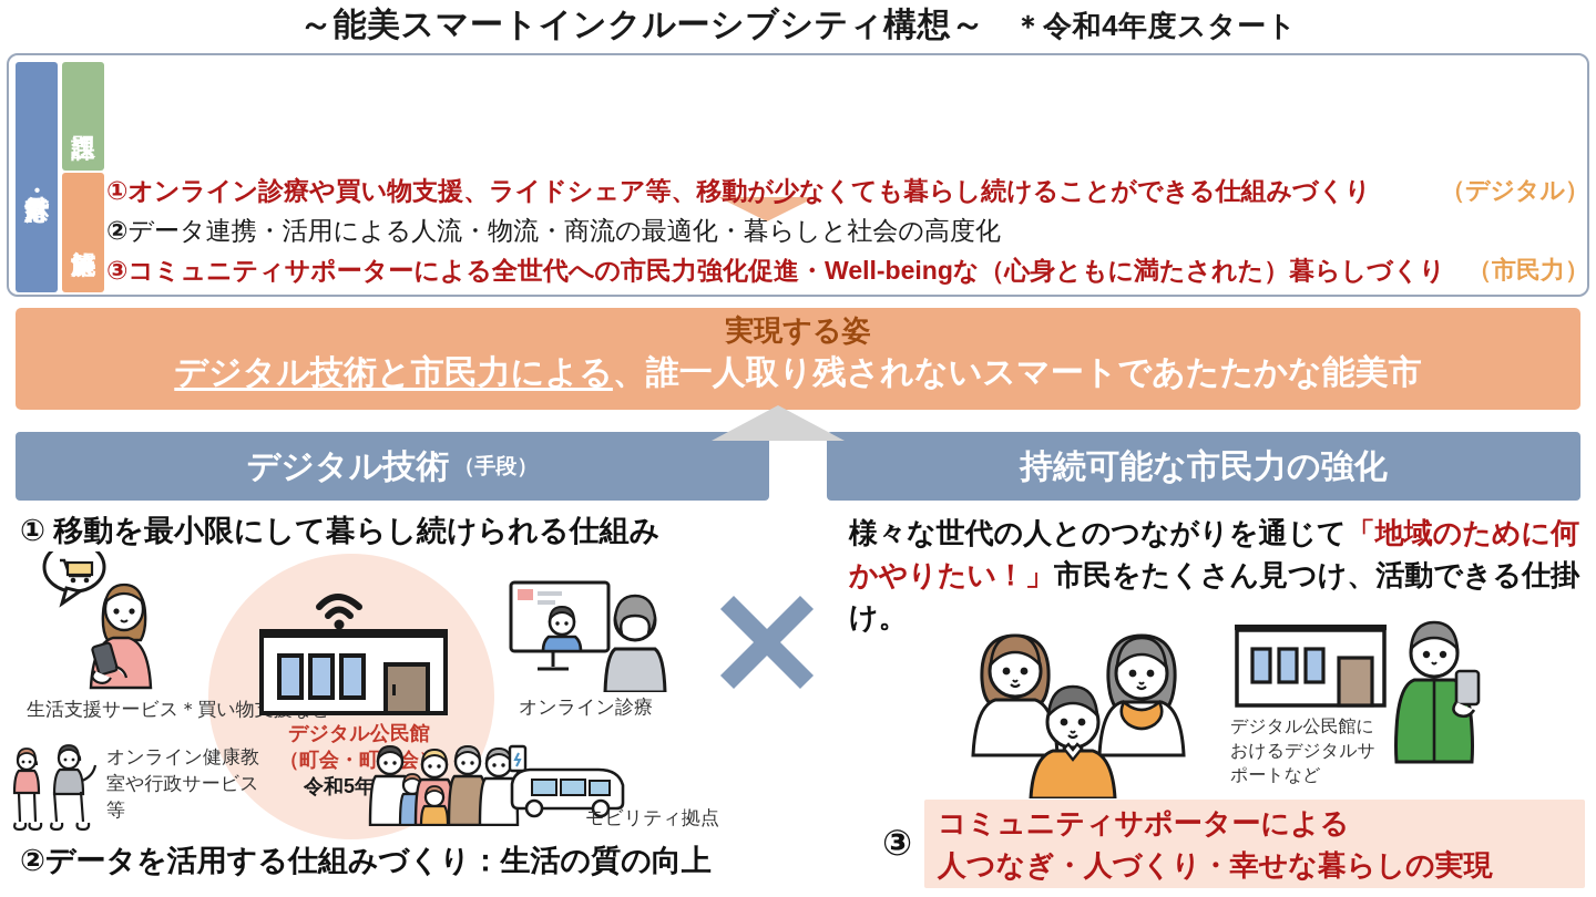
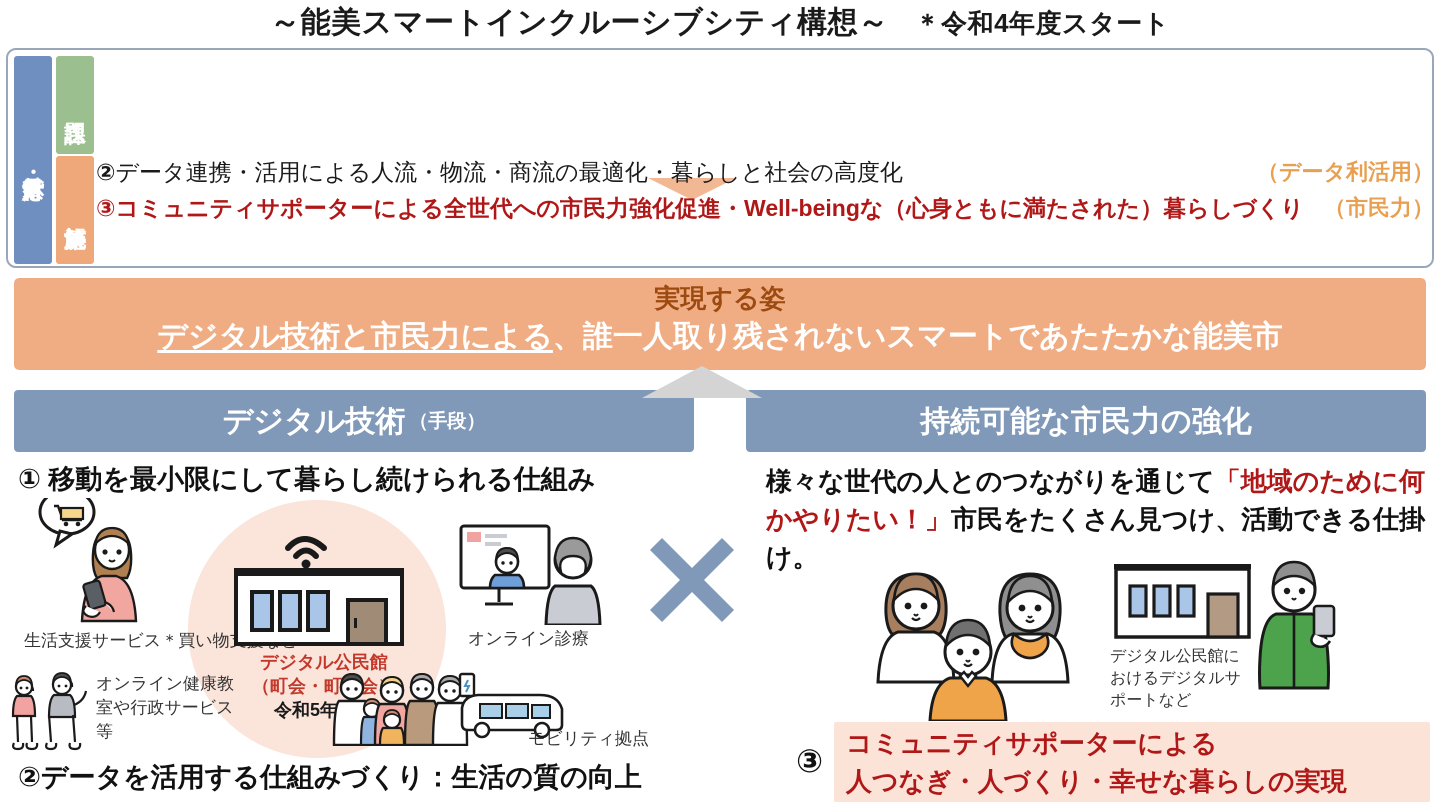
  ～能美スマートインクルーシブシティ構想～ ＊令和4年度スタート
- ①オンライン診療や買い物支援、ライドシェア等、移動が少なくても暮らし続けることができる仕組みづくり
- （デジタル）
  ②データ連携・活用による人流・物流・商流の最適化・暮らしと社会の高度化
+ （データ利活用）
  ③コミュニティサポーターによる全世代への市民力強化促進・Well-beingな（心身ともに満たされた）暮らしづくり
  （市民力）
  実現する姿
  デジタル技術と市民力による、誰一人取り残されないスマートであたたかな能美市
  デジタル技術
  （手段）
  持続可能な市民力の強化
  ① 移動を最小限にして暮らし続けられる仕組み
  生活支援サービス＊買い物
  オンライン健康教室や行政サービス等
  デジタル公民館
  （町会・町会
  オンライン診療
  モビリティ拠点
  ②データを活用する仕組みづくり：生活の質の向上
  様々な世代の人とのつながりを通じて「地域のために何かやりたい！」市民をたくさん見つけ、活動できる仕掛け。
  デジタル公民館におけるデジタルサポートなど
  ③
  コミュニティサポーターによる
  人つなぎ・人づくり・幸せな暮らしの実現
